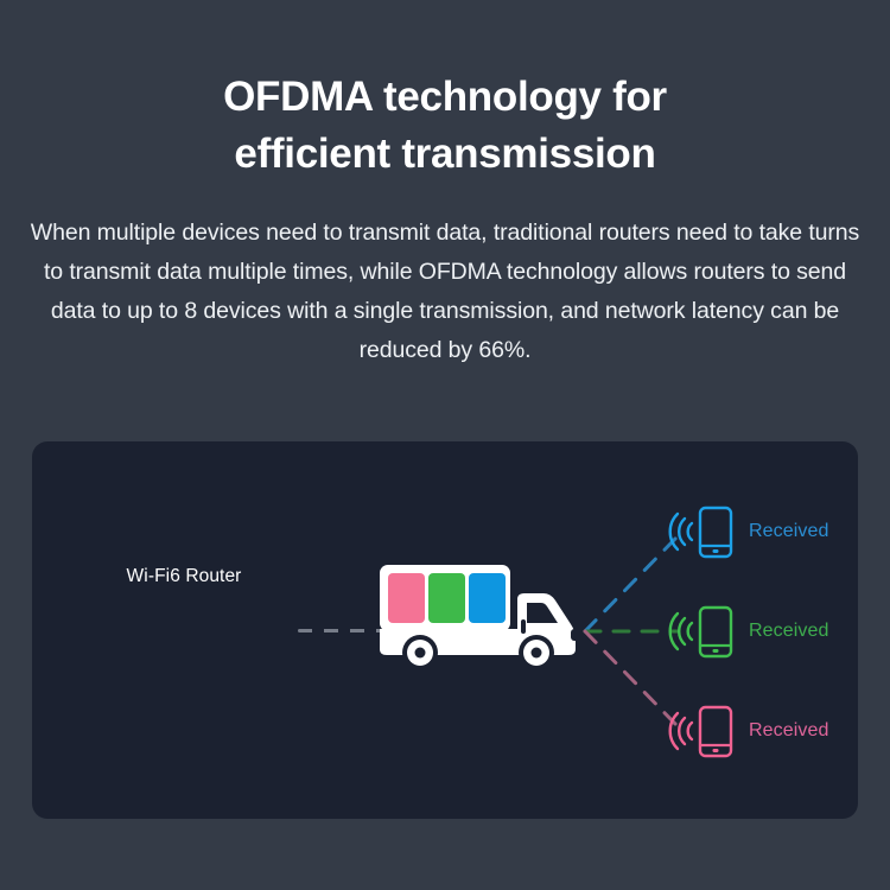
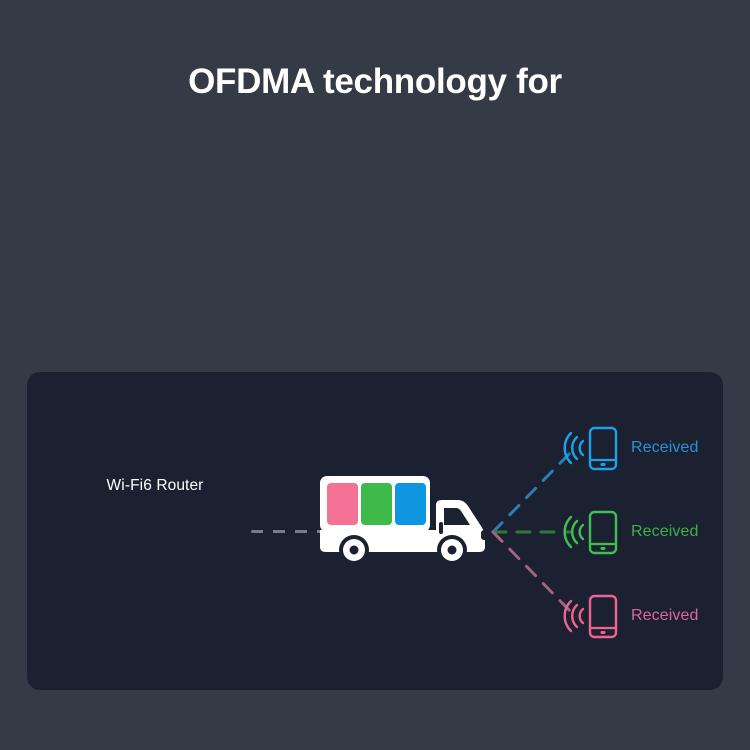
  OFDMA technology for
- efficient transmission
- When multiple devices need to transmit data, traditional routers need to take turns to transmit data multiple times, while OFDMA technology allows routers to send data to up to 8 devices with a single transmission, and network latency can be reduced by 66%.
  Wi-Fi6 Router
  Received
  Received
  Received
